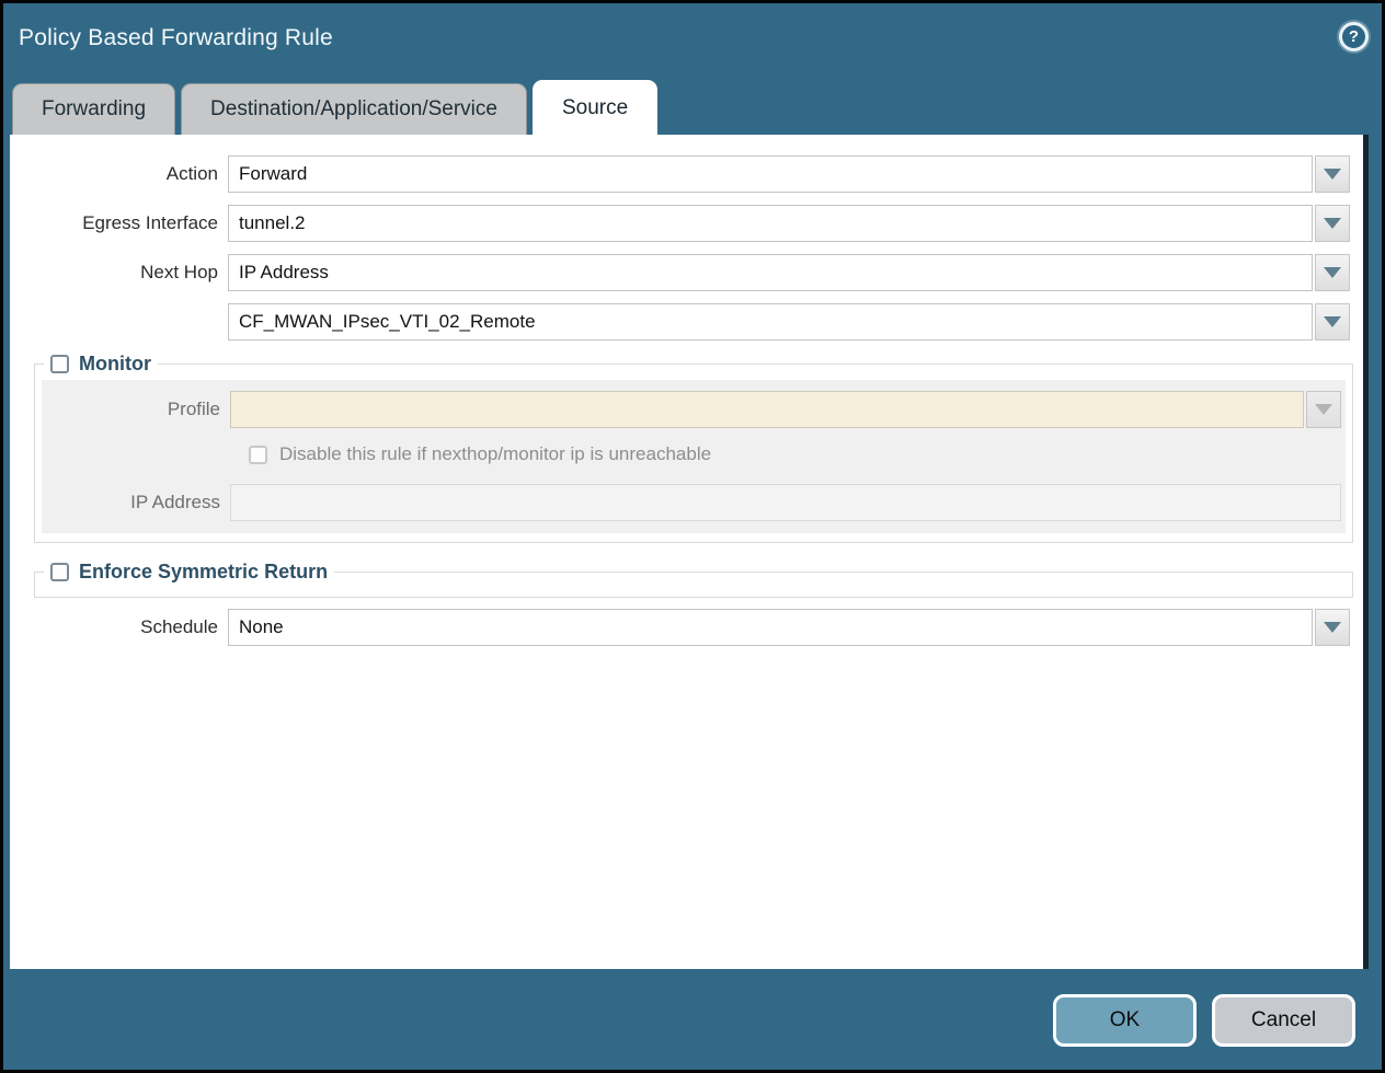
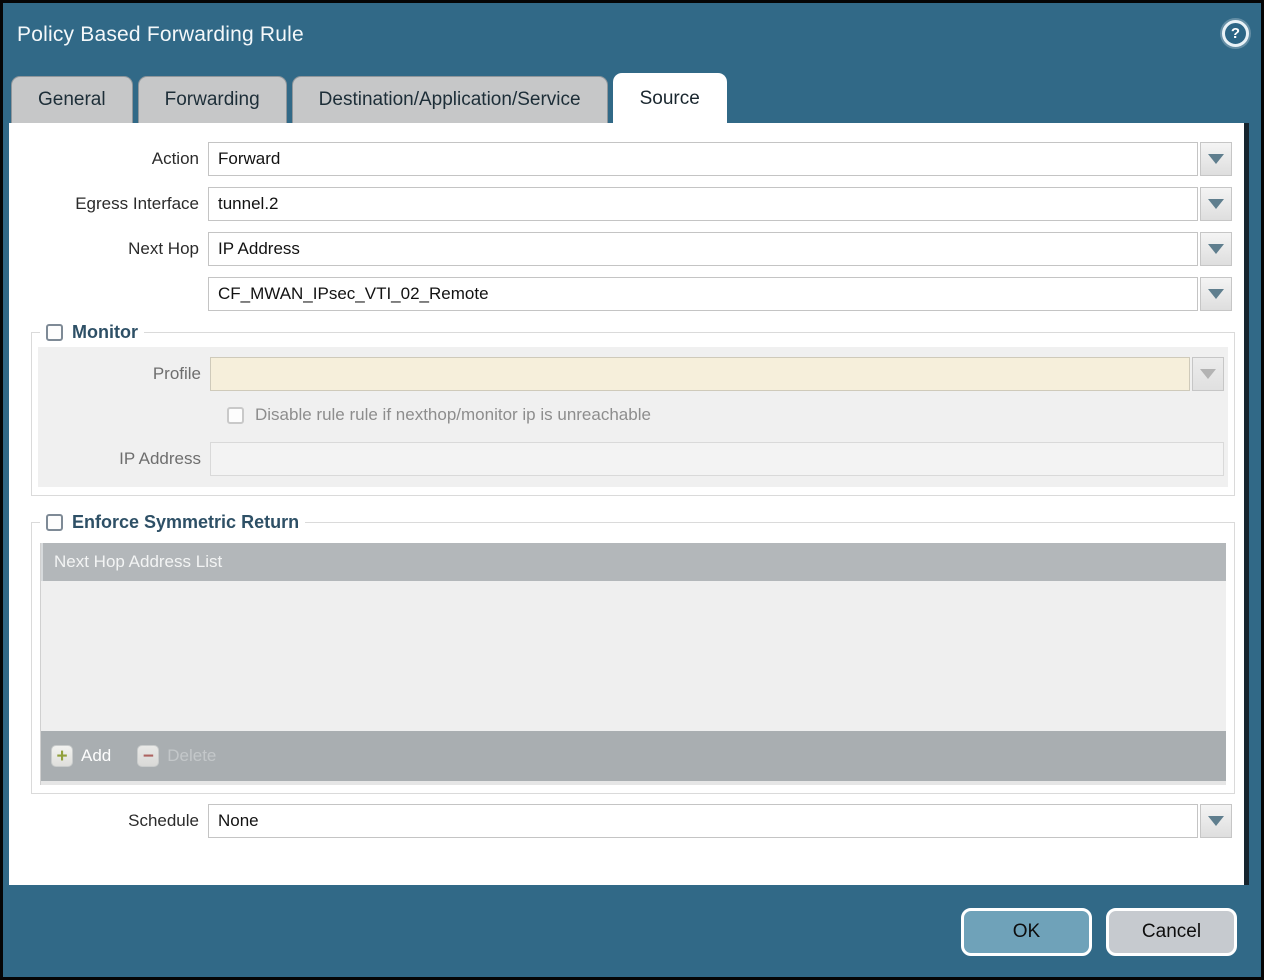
  Policy Based Forwarding Rule
  ?
+ General
  Forwarding
  Destination/Application/Service
  Source
  Action
  Forward
  Egress Interface
  tunnel.2
  Next Hop
  IP Address
  CF_MWAN_IPsec_VTI_02_Remote
  Monitor
  Profile
- Disable this rule if nexthop/monitor ip is unreachable
+ Disable rule rule if nexthop/monitor ip is unreachable
  IP Address
  Enforce Symmetric Return
+ Next Hop Address List
+ +
+ Add
+ −
+ Delete
  Schedule
  None
  OK
  Cancel
